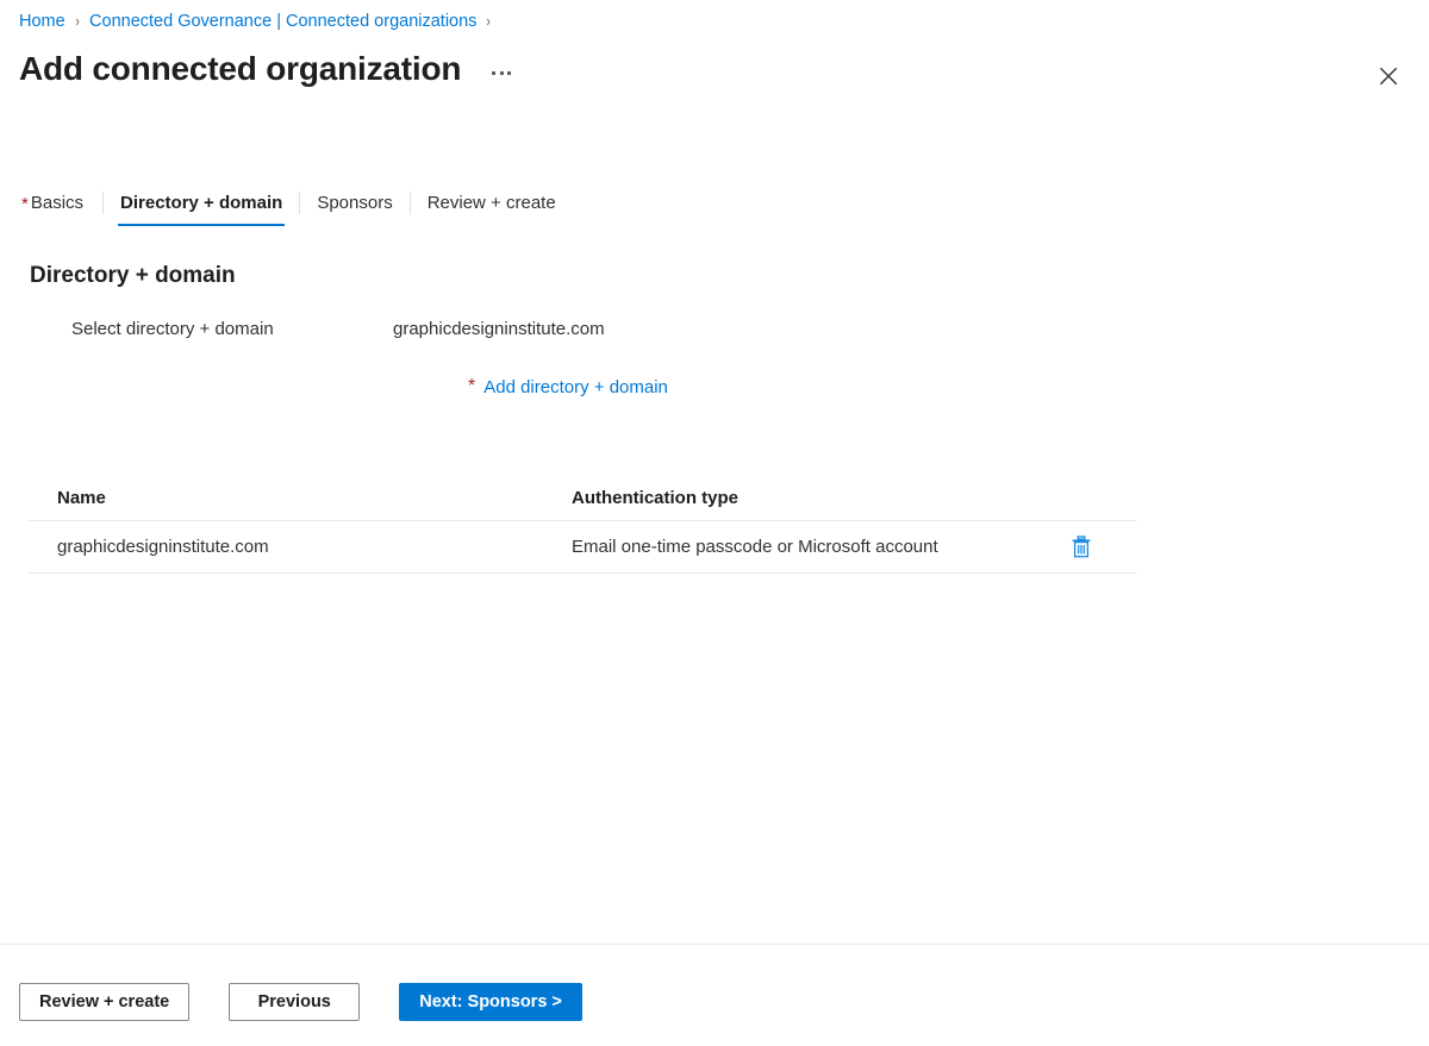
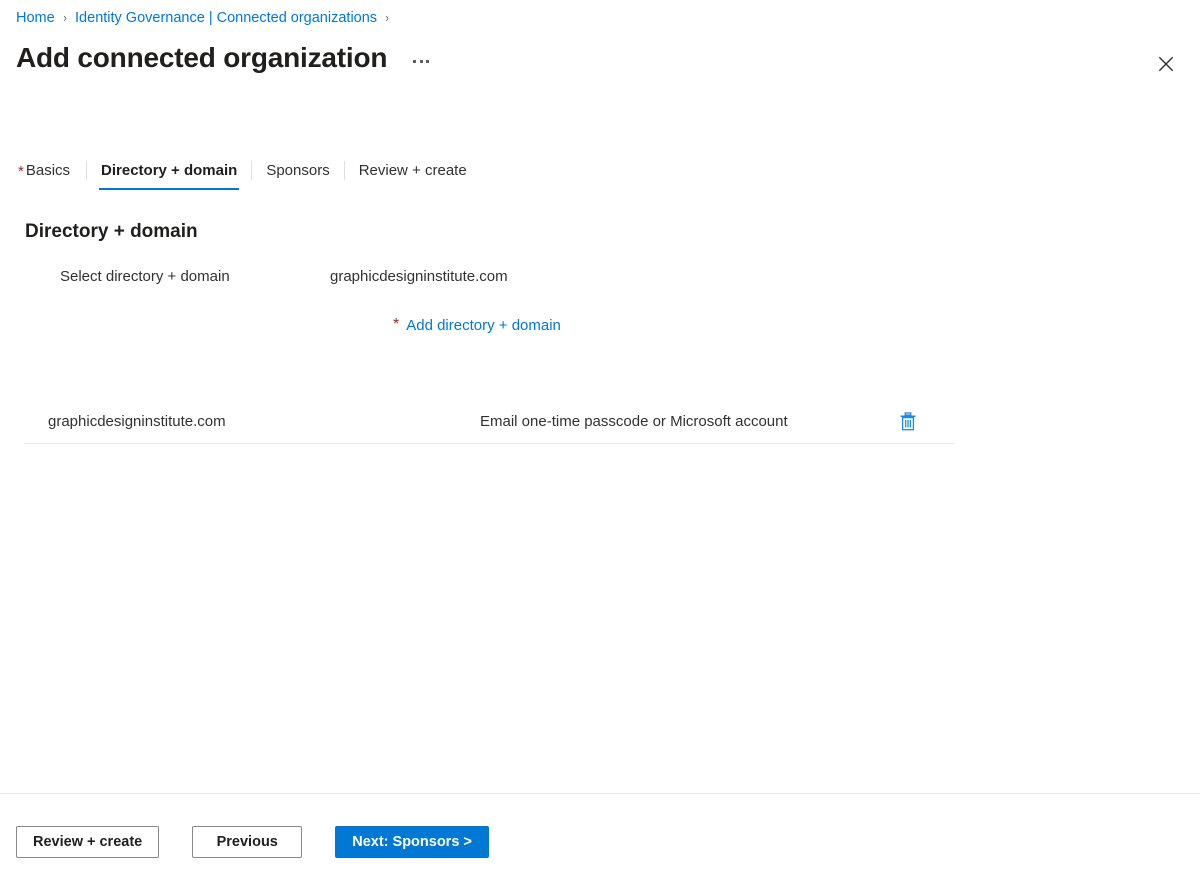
  Home
  ›
- Connected Governance | Connected organizations
+ Identity Governance | Connected organizations
  ›
  Add connected organization
  *
  Basics
  Directory + domain
  Sponsors
  Review + create
  Directory + domain
  Select directory + domain
  graphicdesigninstitute.com
  *
  Add directory + domain
- Name
- Authentication type
  graphicdesigninstitute.com
  Email one-time passcode or Microsoft account
  Review + create
  Previous
  Next: Sponsors >
